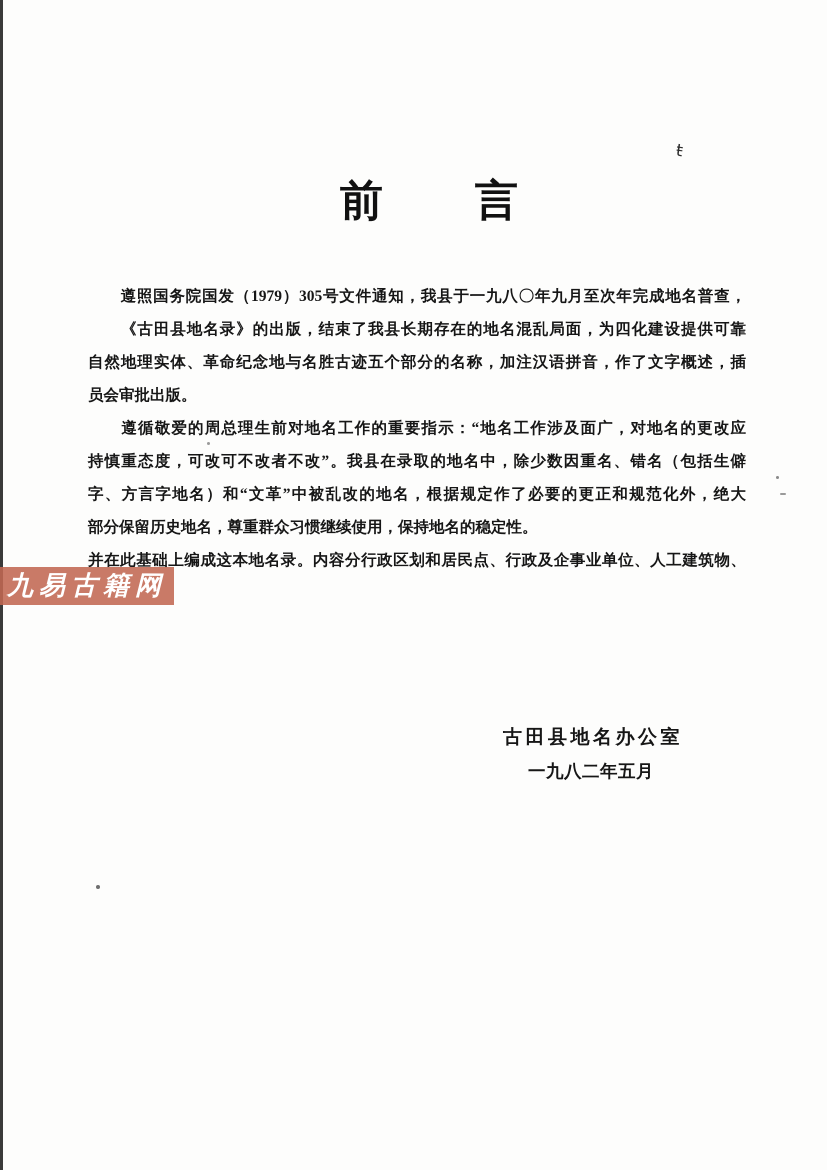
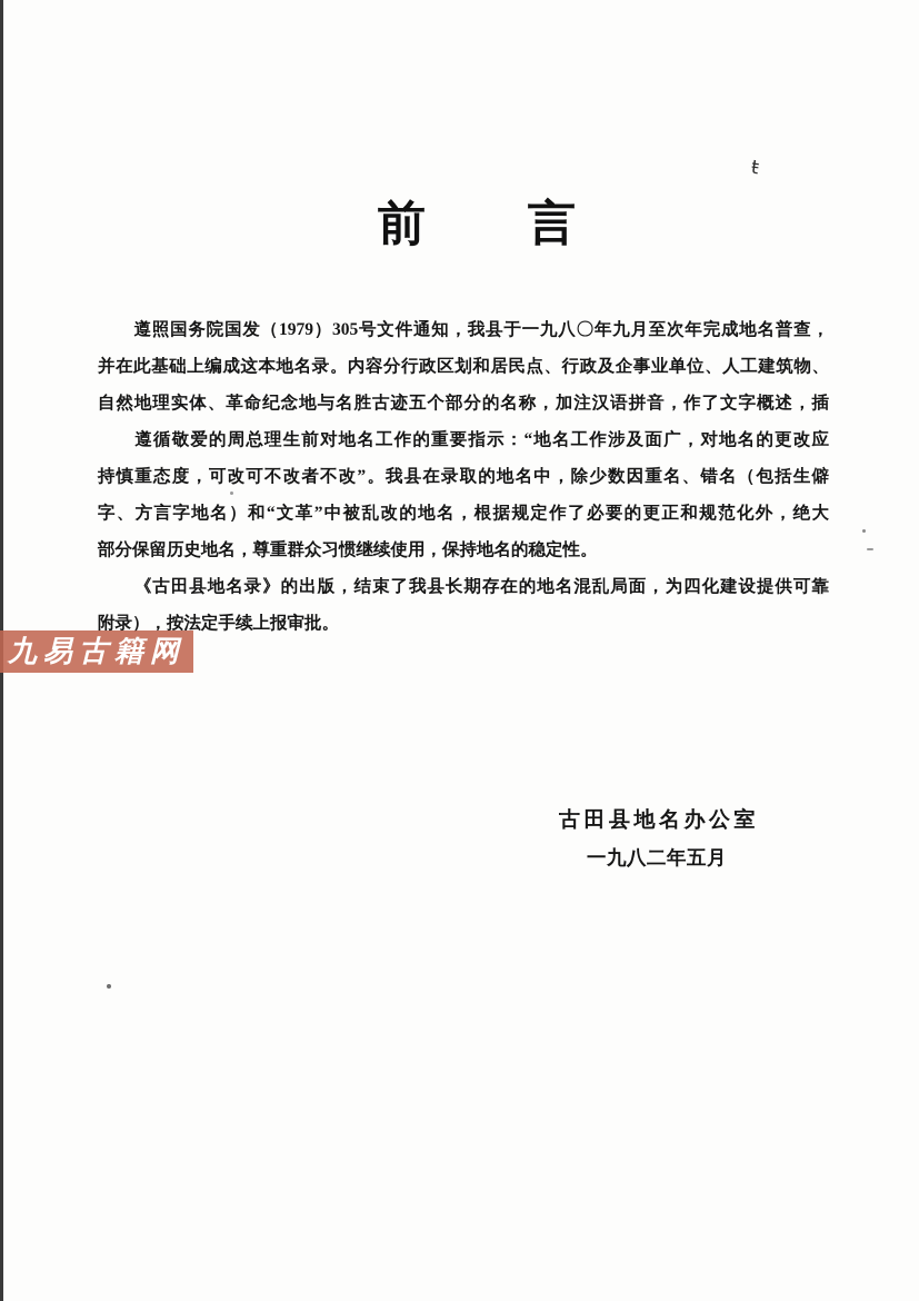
  前 言
  遵照国务院国发（1979）305号文件通知，我县于一九八〇年九月至次年完成地名普查，
- 《古田县地名录》的出版，结束了我县长期存在的地名混乱局面，为四化建设提供可靠
+ 并在此基础上编成这本地名录。内容分行政区划和居民点、行政及企事业单位、人工建筑物、
  自然地理实体、革命纪念地与名胜古迹五个部分的名称，加注汉语拼音，作了文字概述，插
- 员会审批出版。
  遵循敬爱的周总理生前对地名工作的重要指示：“地名工作涉及面广，对地名的更改应
  持慎重态度，可改可不改者不改”。我县在录取的地名中，除少数因重名、错名（包括生僻
  字、方言字地名）和“文革”中被乱改的地名，根据规定作了必要的更正和规范化外，绝大
  部分保留历史地名，尊重群众习惯继续使用，保持地名的稳定性。
- 并在此基础上编成这本地名录。内容分行政区划和居民点、行政及企事业单位、人工建筑物、
+ 《古田县地名录》的出版，结束了我县长期存在的地名混乱局面，为四化建设提供可靠
+ 附录），按法定手续上报审批。
  古田县地名办公室
  一九八二年五月
  九易古籍网
